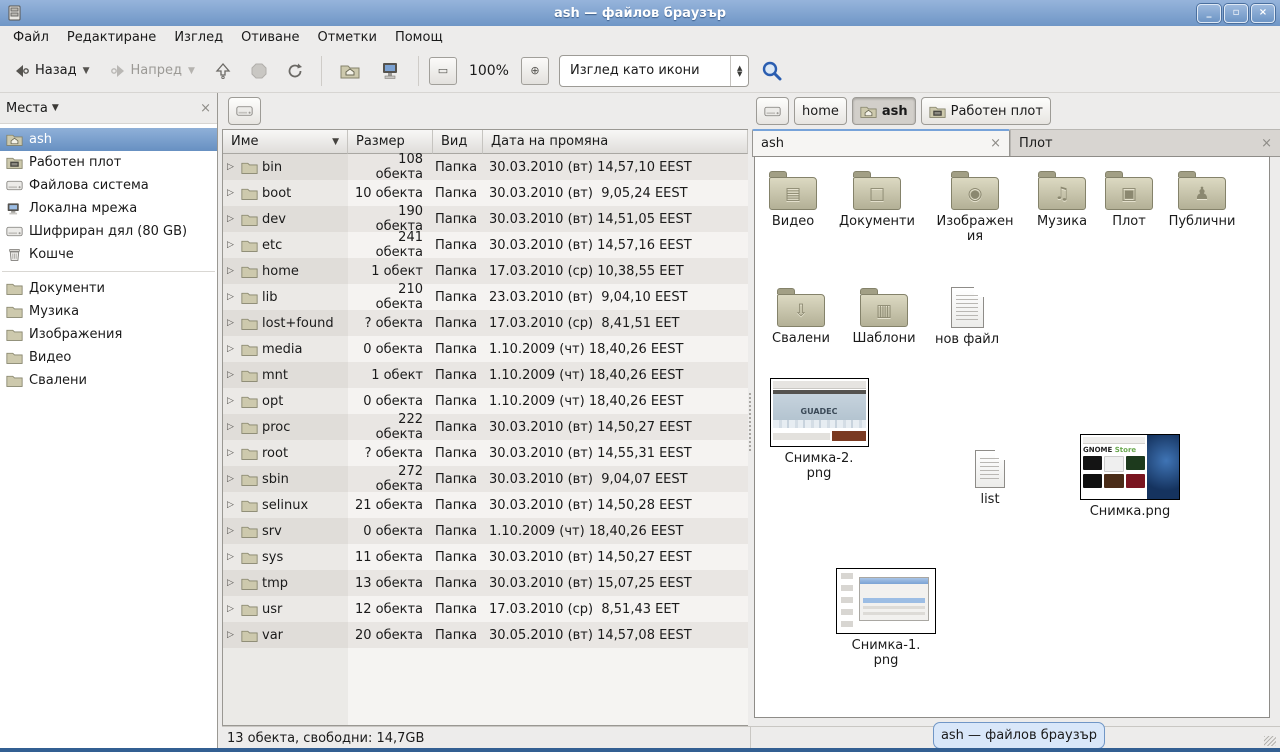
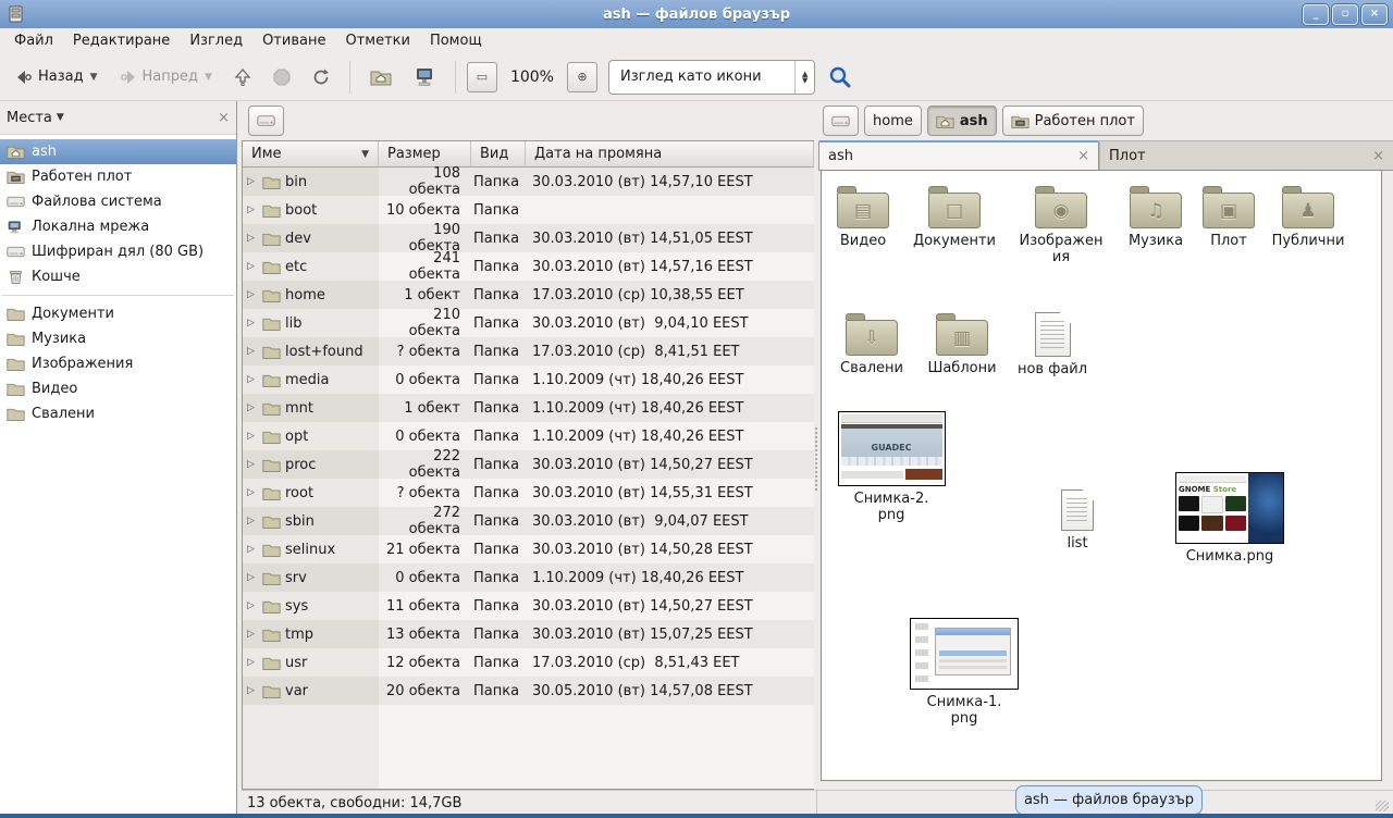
  ash — файлов браузър
  _
  ▫
  ×
  Файл
  Редактиране
  Изглед
  Отиване
  Отметки
  Помощ
  Назад
  ▼
  Напред
  ▼
  ▭
  100%
  ⊕
  Изглед като икони
  ▲
  ▼
  Места
  ▼
  ×
  ash
  Работен плот
  Файлова система
  Локална мрежа
  Шифриран дял (80 GB)
  Кошче
  Документи
  Музика
  Изображения
  Видео
  Свалени
  Име
  ▼
  Размер
  Вид
  Дата на промяна
  ▷
  bin
  108 обекта
  Папка
  30.03.2010 (вт) 14,57,10 EEST
  ▷
  boot
  10 обекта
  Папка
- 30.03.2010 (вт) 9,05,24 EEST
  ▷
  dev
  190 обекта
  Папка
  30.03.2010 (вт) 14,51,05 EEST
  ▷
  etc
  241 обекта
  Папка
  30.03.2010 (вт) 14,57,16 EEST
  ▷
  home
  1 обект
  Папка
  17.03.2010 (ср) 10,38,55 EET
  ▷
  lib
  210 обекта
  Папка
- 23.03.2010 (вт) 9,04,10 EEST
+ 30.03.2010 (вт) 9,04,10 EEST
  ▷
  lost+found
  ? обекта
  Папка
  17.03.2010 (ср) 8,41,51 EET
  ▷
  media
  0 обекта
  Папка
  1.10.2009 (чт) 18,40,26 EEST
  ▷
  mnt
  1 обект
  Папка
  1.10.2009 (чт) 18,40,26 EEST
  ▷
  opt
  0 обекта
  Папка
  1.10.2009 (чт) 18,40,26 EEST
  ▷
  proc
  222 обекта
  Папка
  30.03.2010 (вт) 14,50,27 EEST
  ▷
  root
  ? обекта
  Папка
  30.03.2010 (вт) 14,55,31 EEST
  ▷
  sbin
  272 обекта
  Папка
  30.03.2010 (вт) 9,04,07 EEST
  ▷
  selinux
  21 обекта
  Папка
  30.03.2010 (вт) 14,50,28 EEST
  ▷
  srv
  0 обекта
  Папка
  1.10.2009 (чт) 18,40,26 EEST
  ▷
  sys
  11 обекта
  Папка
  30.03.2010 (вт) 14,50,27 EEST
  ▷
  tmp
  13 обекта
  Папка
  30.03.2010 (вт) 15,07,25 EEST
  ▷
  usr
  12 обекта
  Папка
  17.03.2010 (ср) 8,51,43 EET
  ▷
  var
  20 обекта
  Папка
  30.05.2010 (вт) 14,57,08 EEST
  home
  ash
  Работен плот
  ash
  ×
  Плот
  ×
  ▤
  Видео
  □
  Документи
  ◉
  Изображен
  ия
  ♫
  Музика
  ▣
  Плот
  ♟
  Публични
  ⇩
  Свалени
  ▥
  Шаблони
  нов файл
  GUADEC
  Снимка-2.
  png
  list
  GNOME Store
  Снимка.png
  Снимка-1.
  png
  13 обекта, свободни: 14,7GB
  ash — файлов браузър
